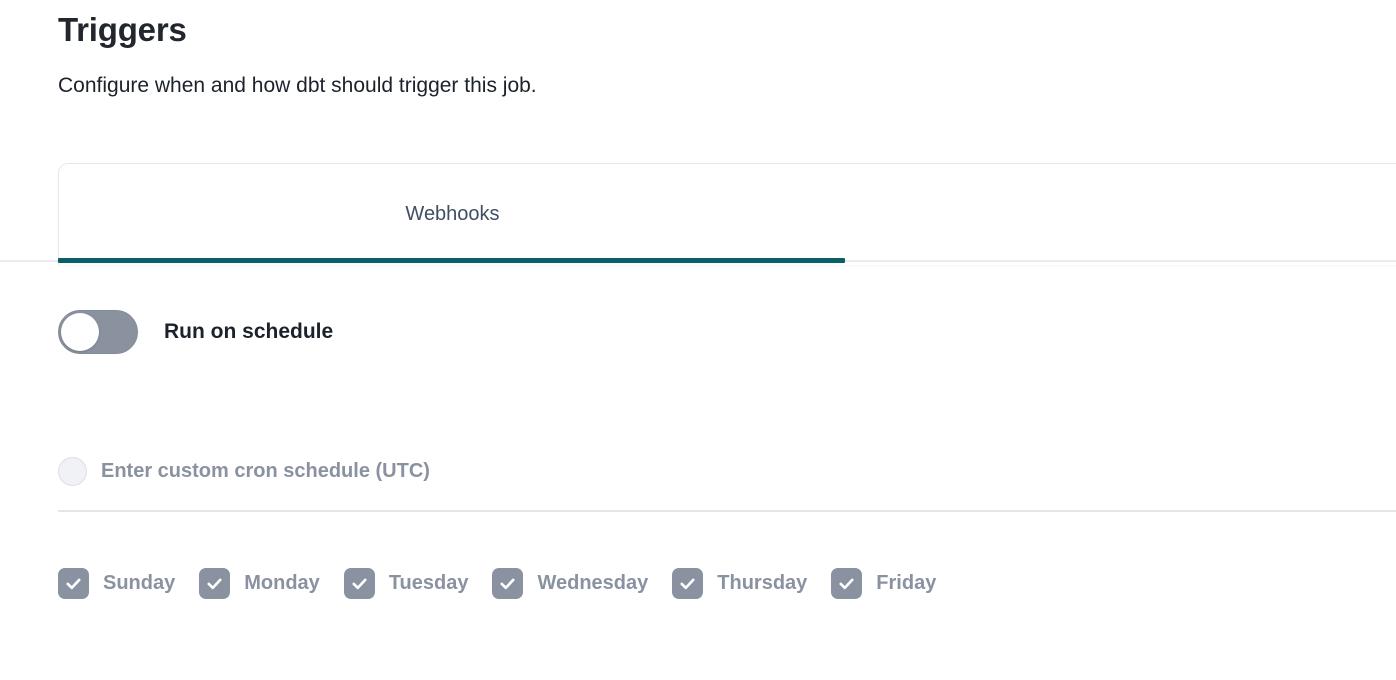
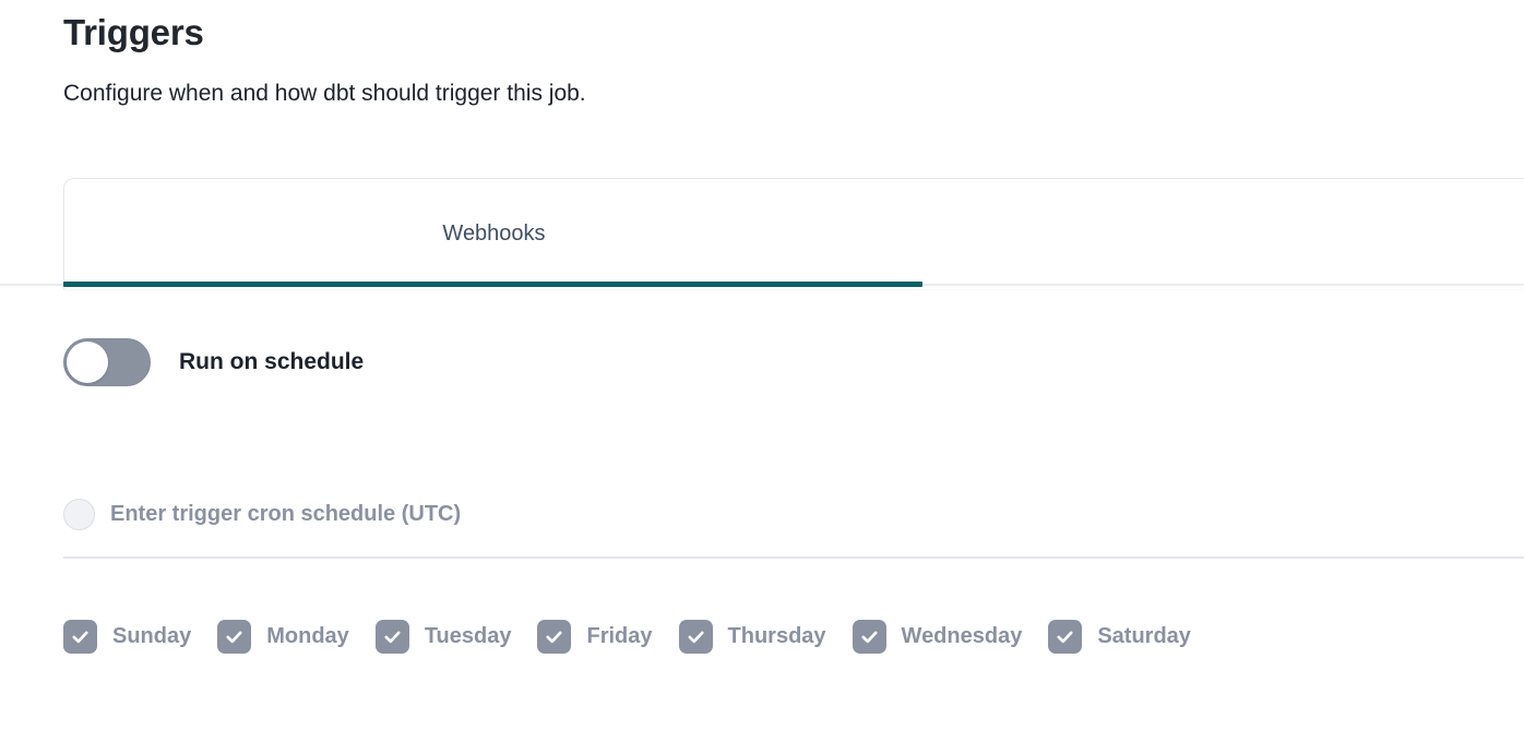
  Triggers
  Configure when and how dbt should trigger this job.
  Webhooks
  Run on schedule
- Enter custom cron schedule (UTC)
+ Enter trigger cron schedule (UTC)
  Sunday
  Monday
  Tuesday
- Wednesday
+ Friday
  Thursday
- Friday
+ Wednesday
+ Saturday
